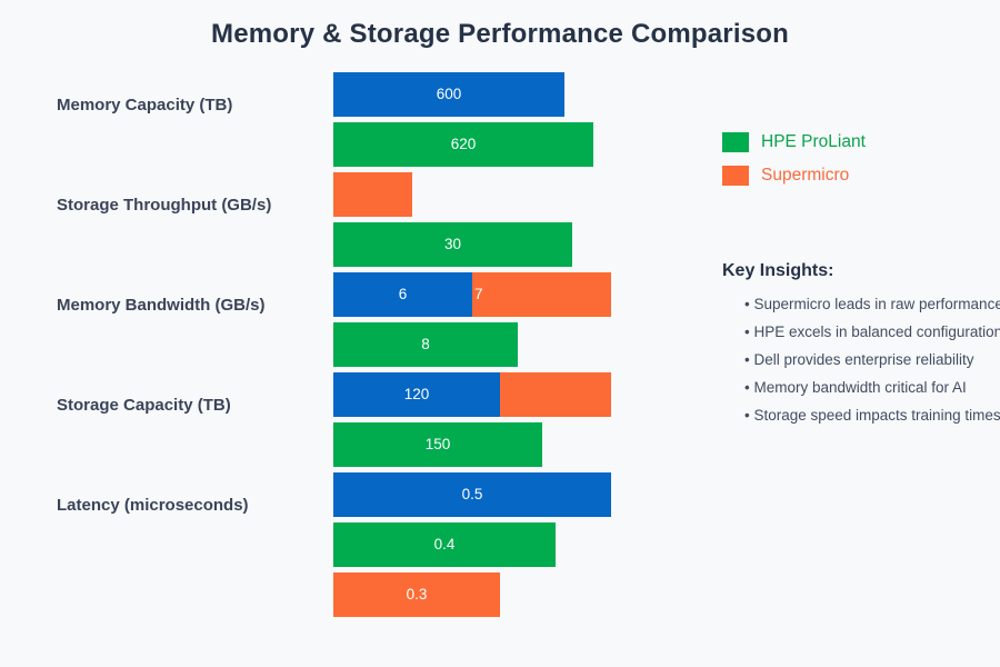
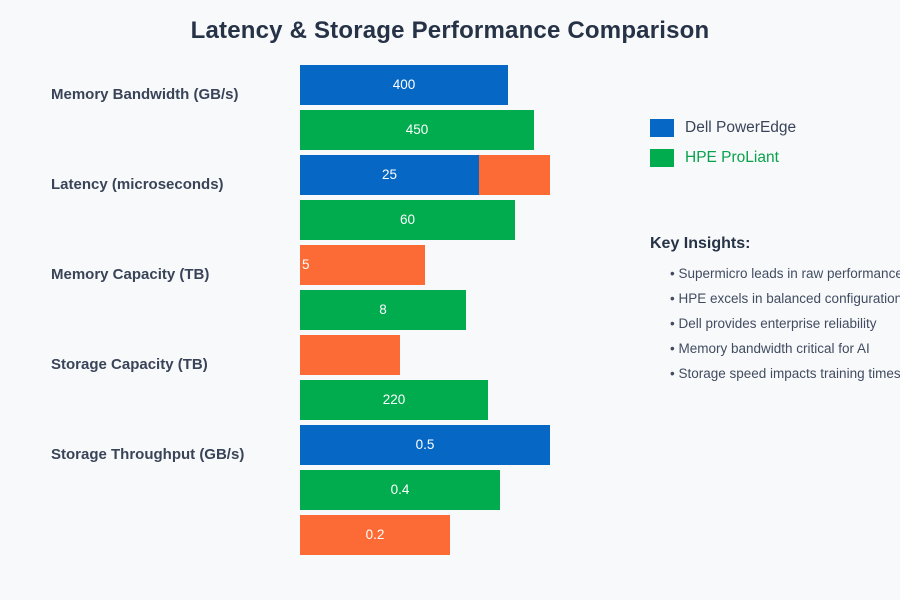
- Memory & Storage Performance Comparison
+ Latency & Storage Performance Comparison
- Memory Capacity (TB)
+ Memory Bandwidth (GB/s)
- Storage Throughput (GB/s)
+ Latency (microseconds)
- Memory Bandwidth (GB/s)
+ Memory Capacity (TB)
  Storage Capacity (TB)
- Latency (microseconds)
+ Storage Throughput (GB/s)
- 600
+ 400
- 620
+ 450
+ 25
- 30
+ 60
- 6
- 7
+ 5
  8
- 120
- 150
+ 220
  0.5
  0.4
- 0.3
+ 0.2
+ Dell PowerEdge
  HPE ProLiant
- Supermicro
  Key Insights:
  • Supermicro leads in raw performance
  • HPE excels in balanced configuration
  • Dell provides enterprise reliability
  • Memory bandwidth critical for AI
  • Storage speed impacts training times
